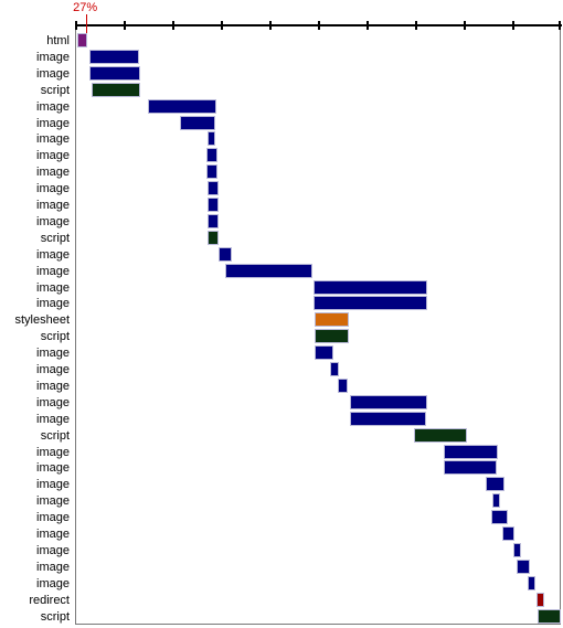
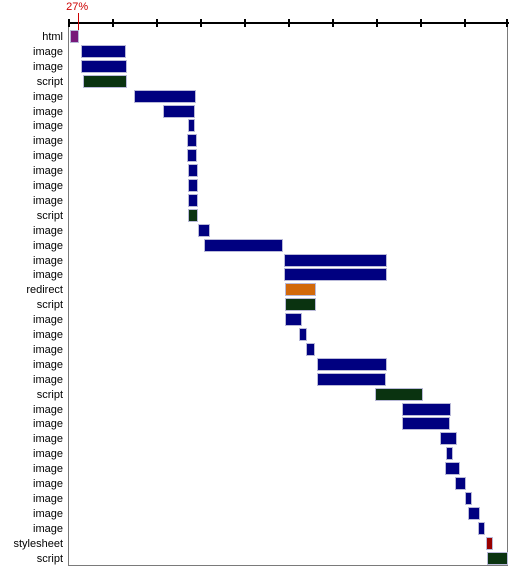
  html
  image
  image
  script
  image
  image
  image
  image
  image
  image
  image
  image
  script
  image
  image
  image
  image
- stylesheet
+ redirect
  script
  image
  image
  image
  image
  image
  script
  image
  image
  image
  image
  image
  image
  image
  image
  image
- redirect
+ stylesheet
  script
  27%
